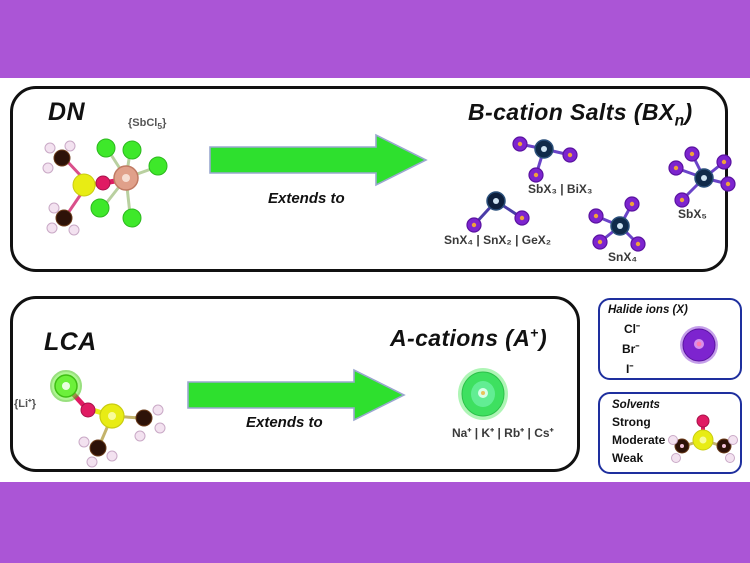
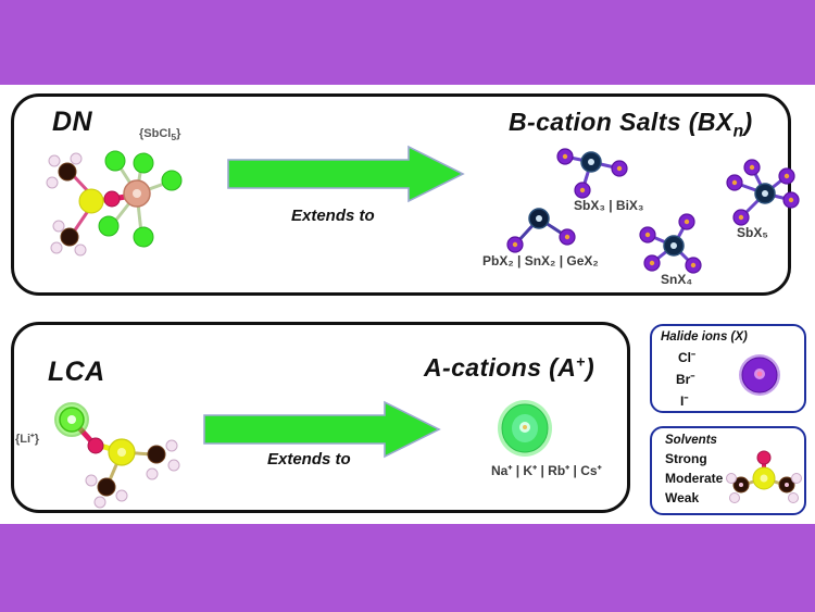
  DN
  {SbCl5}
  Extends to
  B-cation Salts (BXn)
  SbX₃ | BiX₃
- SnX₄ | SnX₂ | GeX₂
+ PbX₂ | SnX₂ | GeX₂
  SnX₄
  SbX₅
  LCA
  {Li⁺}
  Extends to
  A-cations (A+)
  Na⁺ | K⁺ | Rb⁺ | Cs⁺
  Halide ions (X)
  Cl⁻
  Br⁻
  I⁻
  Solvents
  Strong
  Moderate
  Weak
